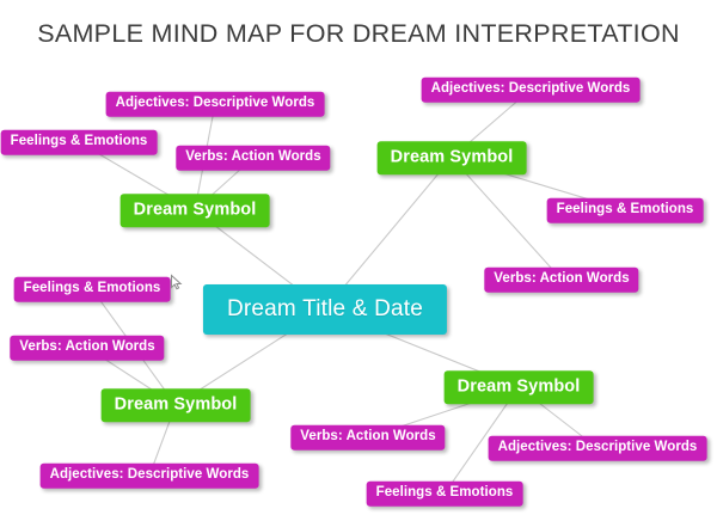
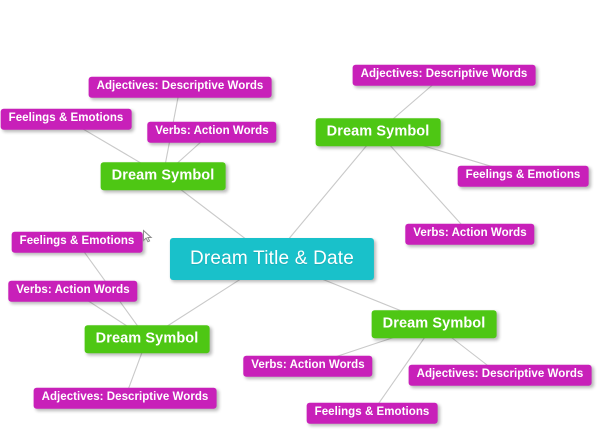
- SAMPLE MIND MAP FOR DREAM INTERPRETATION
  Dream Title & Date
  Dream Symbol
  Adjectives: Descriptive Words
  Feelings & Emotions
  Verbs: Action Words
  Dream Symbol
  Adjectives: Descriptive Words
  Feelings & Emotions
  Verbs: Action Words
  Dream Symbol
  Feelings & Emotions
  Verbs: Action Words
  Adjectives: Descriptive Words
  Dream Symbol
  Verbs: Action Words
  Adjectives: Descriptive Words
  Feelings & Emotions
